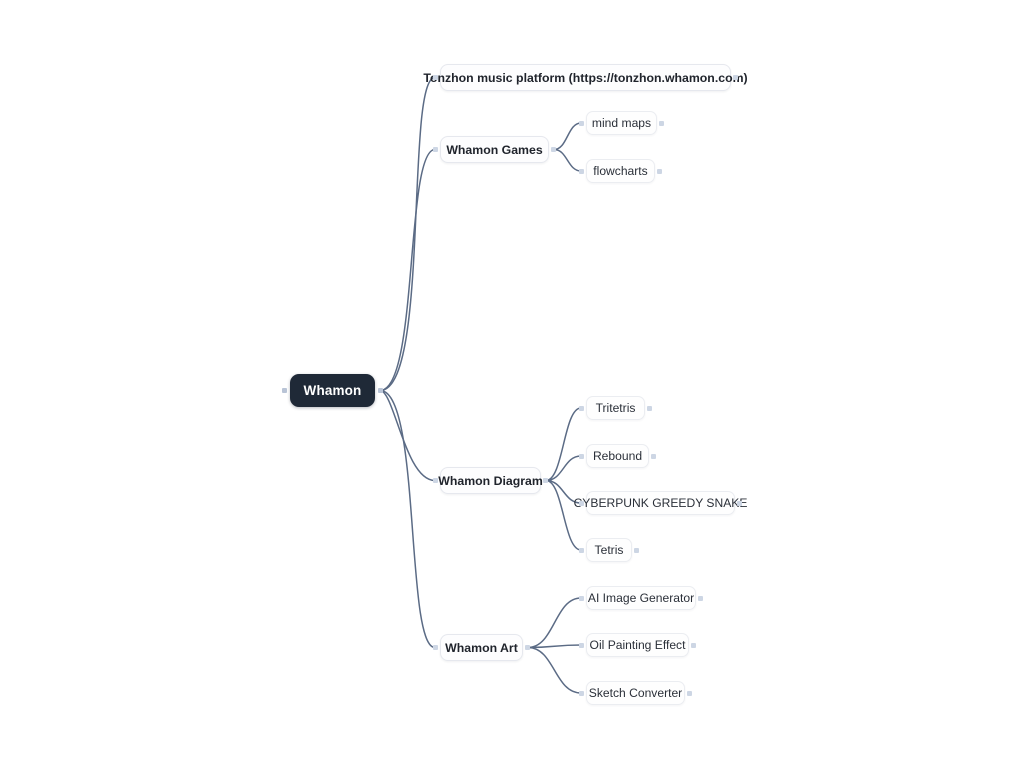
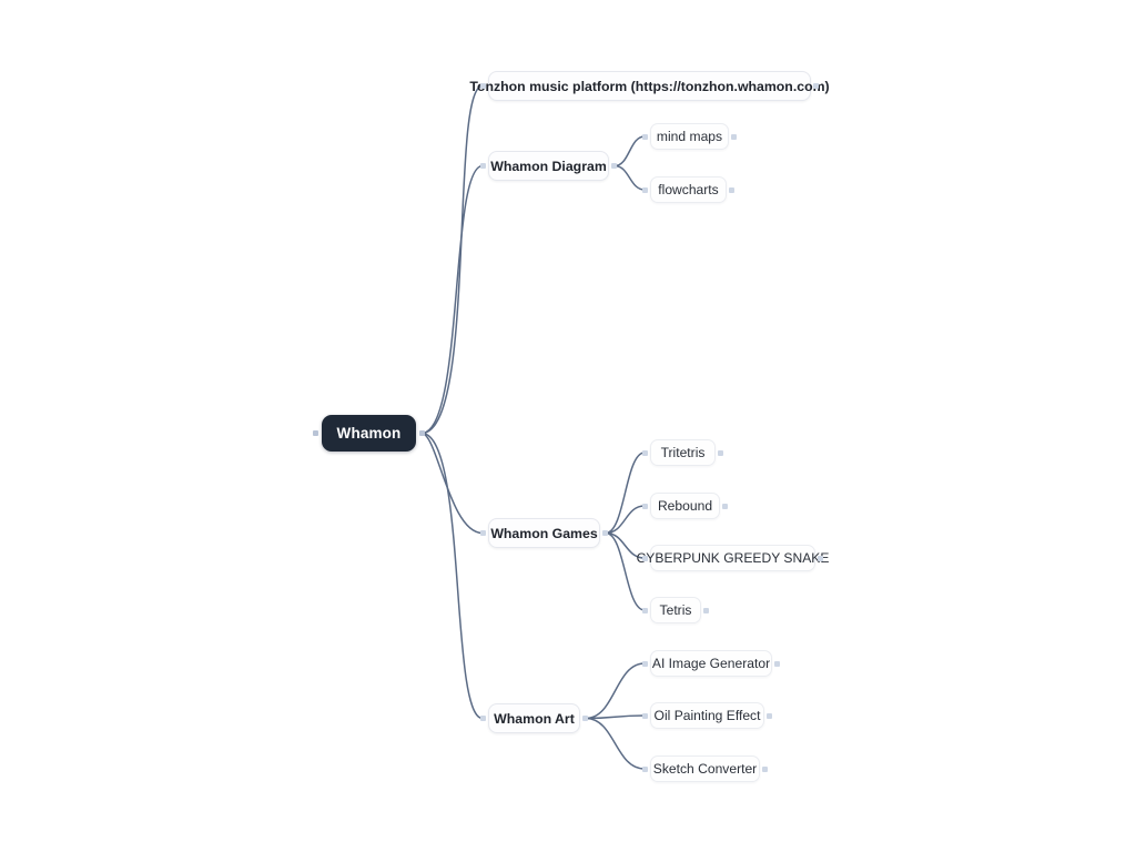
  Whamon
  Tnzhon music platform (https://tonzhon.whamon.com)
- Whamon Games
+ Whamon Diagram
  mind maps
  flowcharts
- Whamon Diagram
+ Whamon Games
  Tritetris
  Rebound
  CYBERPUNK GREEDY SNAKE
  Tetris
  Whamon Art
  AI Image Generator
  Oil Painting Effect
  Sketch Converter
